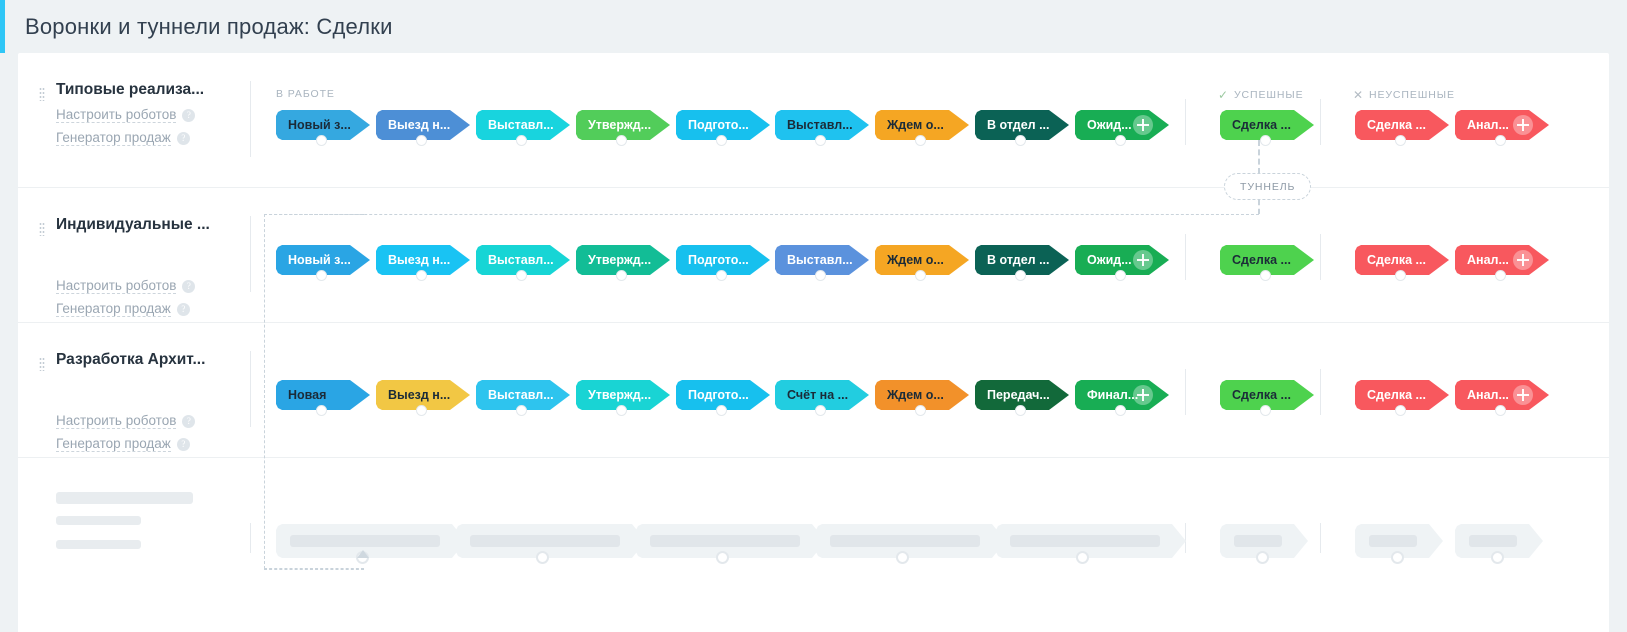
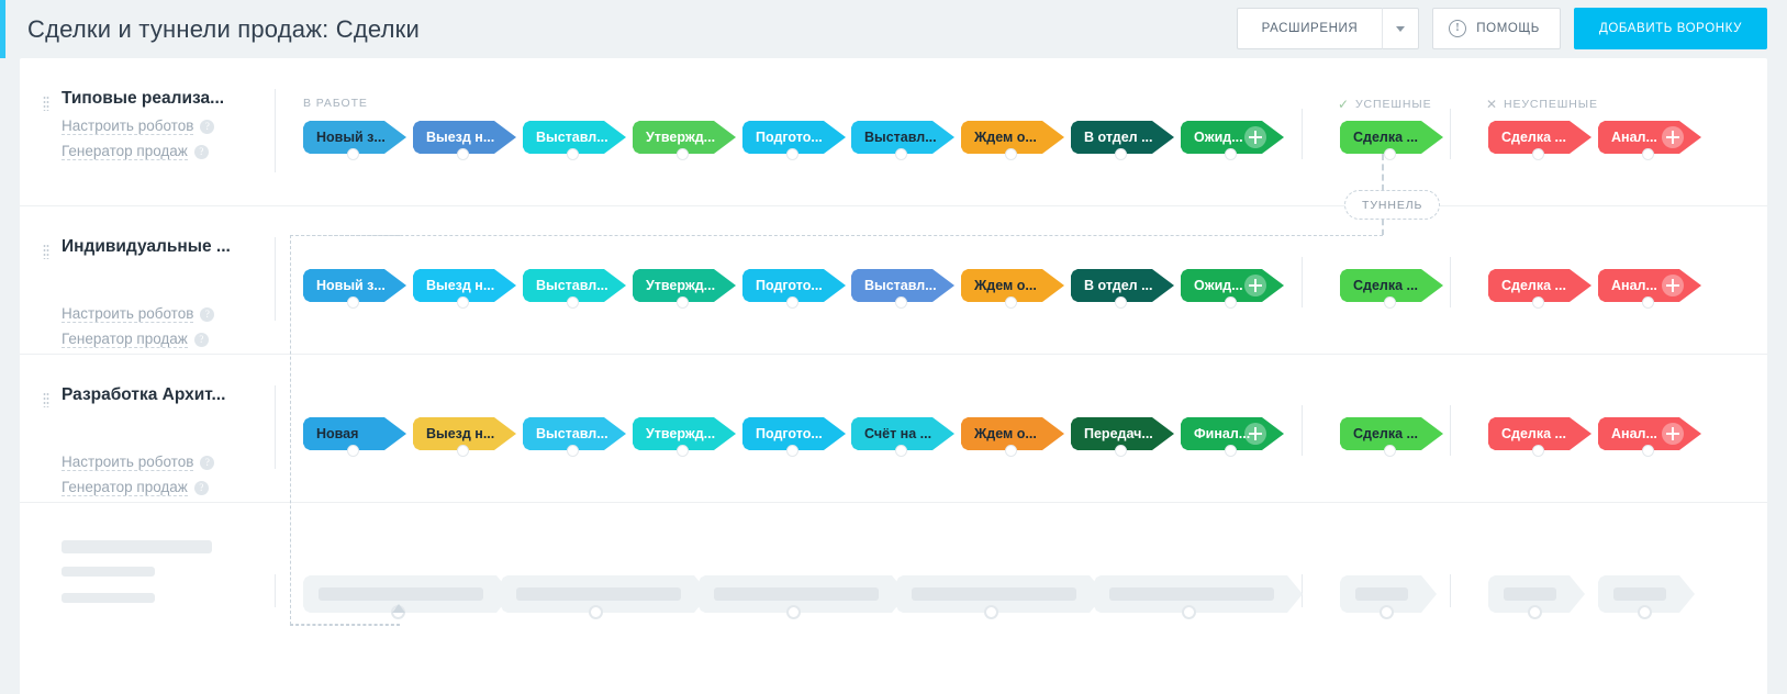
- Воронки и туннели продаж: Сделки
+ Сделки и туннели продаж: Сделки
+ РАСШИРЕНИЯ
+ !
+ ПОМОЩЬ
+ ДОБАВИТЬ ВОРОНКУ
  Типовые реализа...
  Настроить роботов
  ?
  Генератор продаж
  ?
  В РАБОТЕ
  ✓
  УСПЕШНЫЕ
  ✕
  НЕУСПЕШНЫЕ
  Новый з...
  Выезд н...
  Выставл...
  Утвержд...
  Подгото...
  Выставл...
  Ждем о...
  В отдел ...
  Ожид...
  Сделка ...
  Сделка ...
  Анал...
  Индивидуальные ...
  Настроить роботов
  ?
  Генератор продаж
  ?
  Новый з...
  Выезд н...
  Выставл...
  Утвержд...
  Подгото...
  Выставл...
  Ждем о...
  В отдел ...
  Ожид...
  Сделка ...
  Сделка ...
  Анал...
  Разработка Архит...
  Настроить роботов
  ?
  Генератор продаж
  ?
  Новая
  Выезд н...
  Выставл...
  Утвержд...
  Подгото...
  Счёт на ...
  Ждем о...
  Передач...
  Финал.
  Сделка ...
  Сделка ...
  Анал...
  ТУННЕЛЬ
